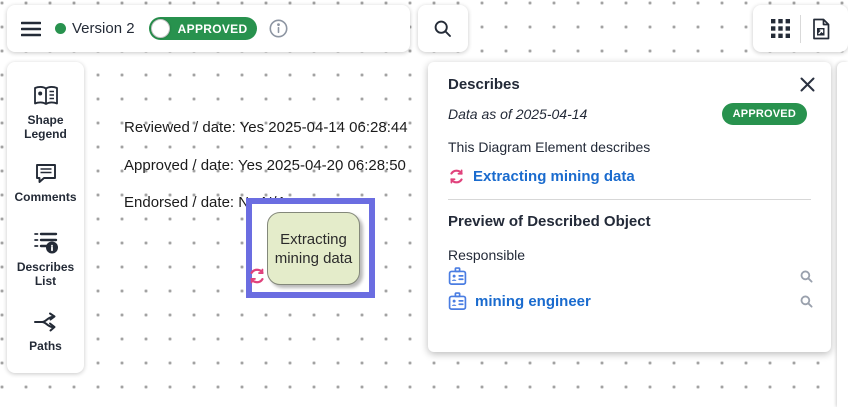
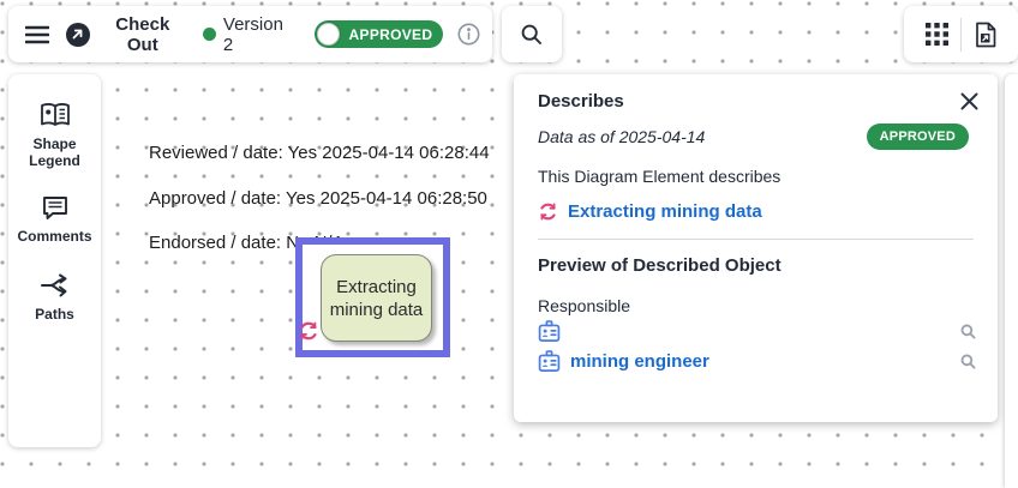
  Reviewed / date: Yes 2025-04-14 06:28:44
- Approved / date: Yes 2025-04-20 06:28:50
+ Approved / date: Yes 2025-04-14 06:28:50
  Endorsed / date: N
  Extracting mining data
+ Check Out
  Version 2
  APPROVED
  Shape Legend
  Comments
- Describes List
  Paths
  Describes
  Data as of 2025-04-14
  APPROVED
  This Diagram Element describes
  Extracting mining data
  Preview of Described Object
  Responsible
  mining engineer
